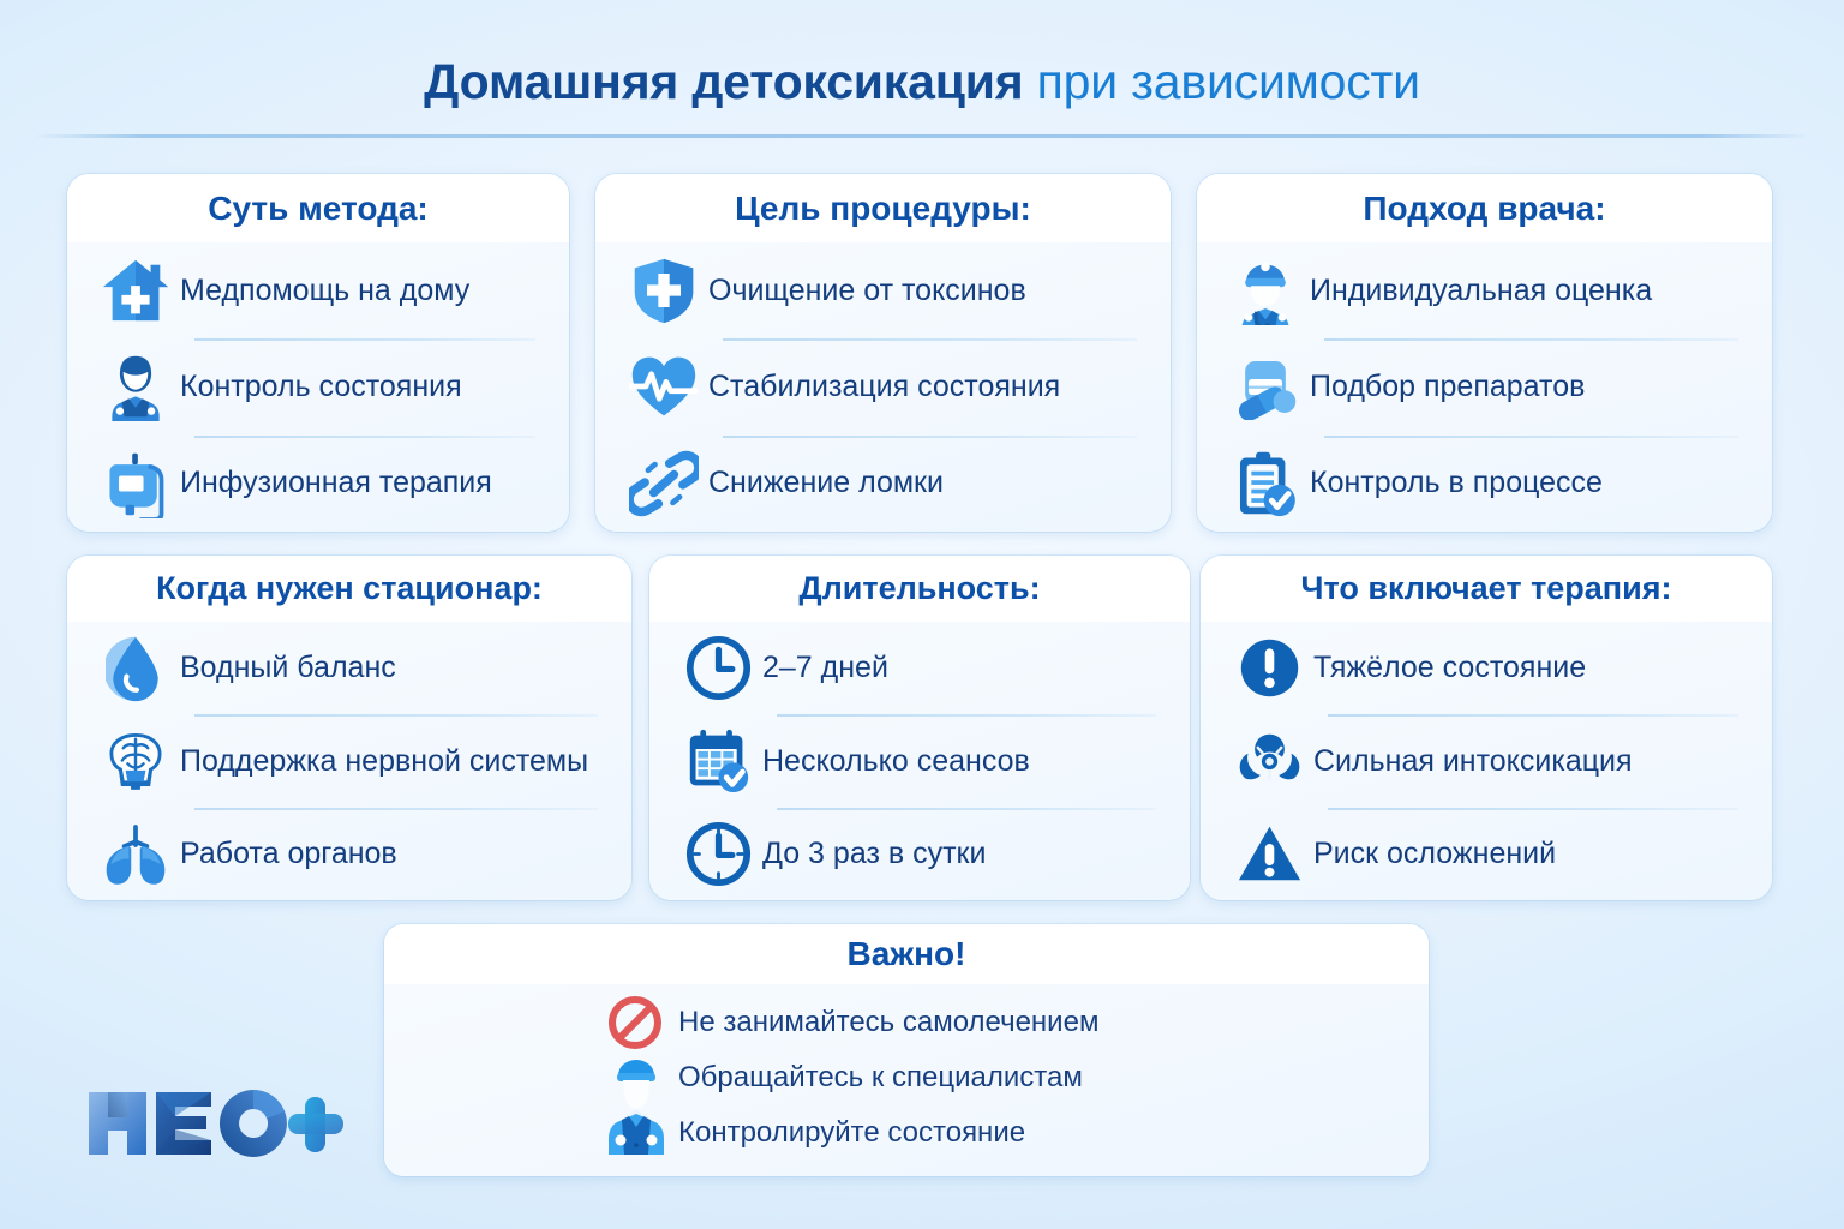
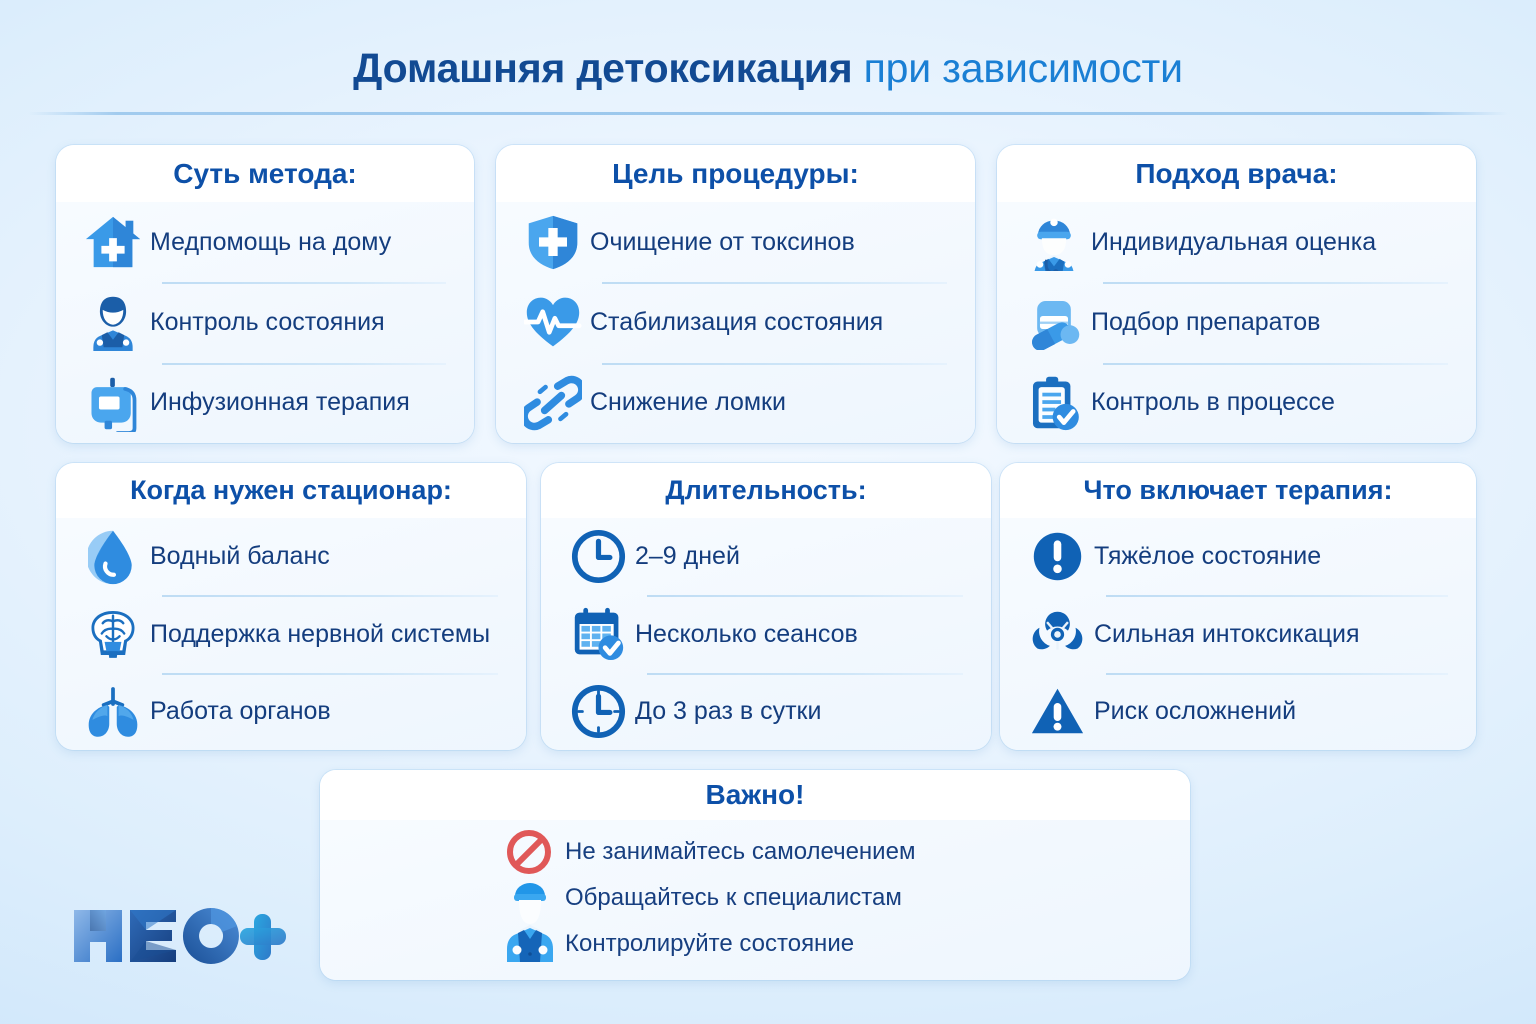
  Домашняя детоксикация при зависимости
  Суть метода:
  Медпомощь на дому
  Контроль состояния
  Инфузионная терапия
  Цель процедуры:
  Очищение от токсинов
  Стабилизация состояния
  Снижение ломки
  Подход врача:
  Индивидуальная оценка
  Подбор препаратов
  Контроль в процессе
  Когда нужен стационар:
  Водный баланс
  Поддержка нервной системы
  Работа органов
  Длительность:
- 2–7 дней
+ 2–9 дней
  Несколько сеансов
  До 3 раз в сутки
  Что включает терапия:
  Тяжёлое состояние
  Сильная интоксикация
  Риск осложнений
  Важно!
  Не занимайтесь самолечением
  Обращайтесь к специалистам
  Контролируйте состояние
